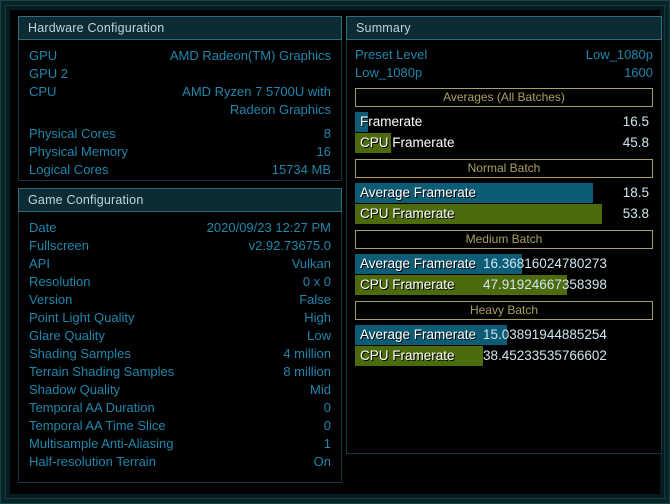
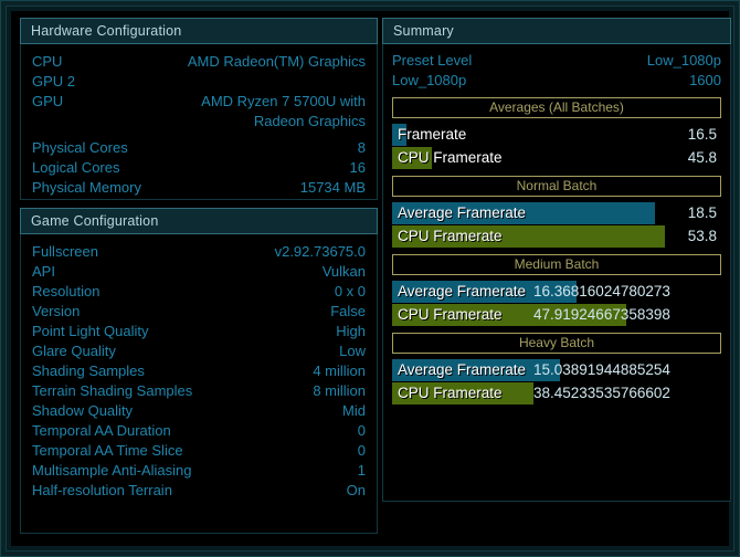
  Hardware Configuration
- GPU
+ CPU
  AMD Radeon(TM) Graphics
  GPU 2
- CPU
+ GPU
  AMD Ryzen 7 5700U with
  Radeon Graphics
  Physical Cores
  8
- Physical Memory
+ Logical Cores
  16
- Logical Cores
+ Physical Memory
  15734 MB
  Game Configuration
- Date
- 2020/09/23 12:27 PM
  Fullscreen
  v2.92.73675.0
  API
  Vulkan
  Resolution
  0 x 0
  Version
  False
  Point Light Quality
  High
  Glare Quality
  Low
  Shading Samples
  4 million
  Terrain Shading Samples
  8 million
  Shadow Quality
  Mid
  Temporal AA Duration
  0
  Temporal AA Time Slice
  0
  Multisample Anti-Aliasing
  1
  Half-resolution Terrain
  On
  Summary
  Preset Level
  Low_1080p
  Low_1080p
  1600
  Averages (All Batches)
  Framerate
  16.5
  CPU Framerate
  45.8
  Normal Batch
  Average Framerate
  18.5
  CPU Framerate
  53.8
  Medium Batch
  Average Framerate
  16.36816024780273
  CPU Framerate
  47.91924667358398
  Heavy Batch
  Average Framerate
  15.03891944885254
  CPU Framerate
  38.45233535766602
